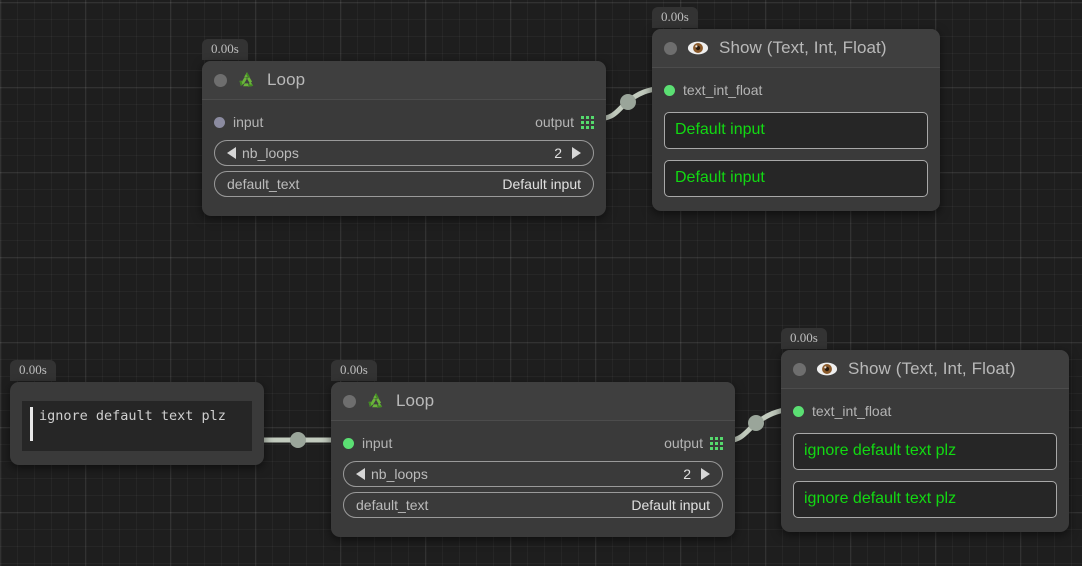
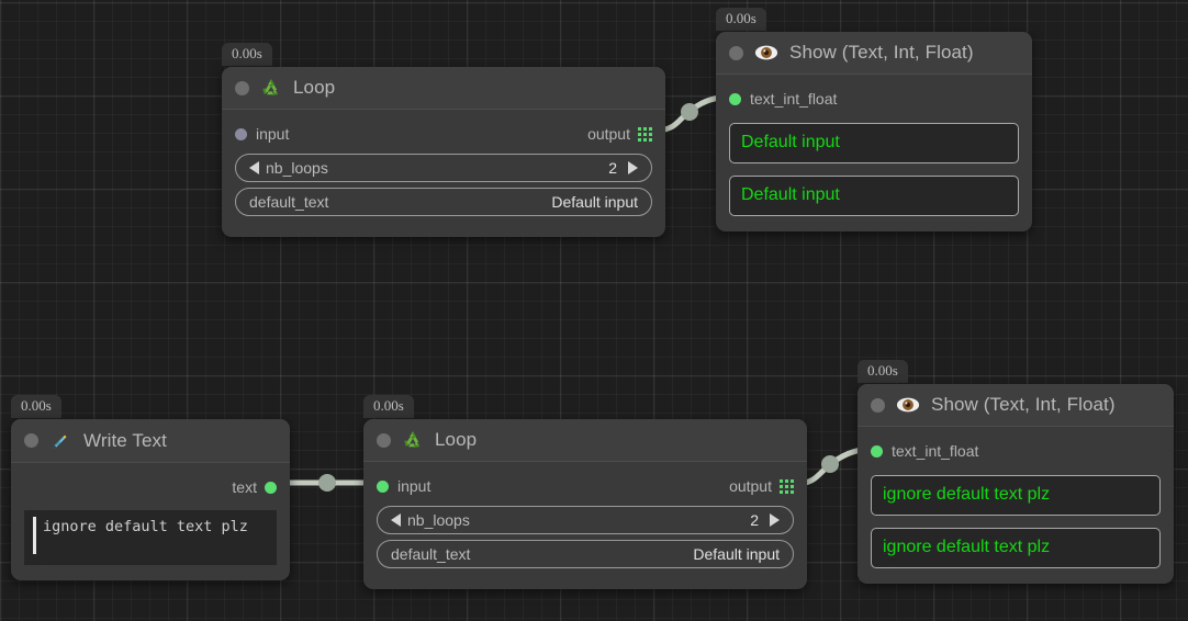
  0.00s
  Loop
  input
  output
  nb_loops
  2
  default_text
  Default input
  0.00s
  Show (Text, Int, Float)
  text_int_float
  Default input
  Default input
  0.00s
+ Write Text
+ text
  ignore default text plz
  0.00s
  Loop
  input
  output
  nb_loops
  2
  default_text
  Default input
  0.00s
  Show (Text, Int, Float)
  text_int_float
  ignore default text plz
  ignore default text plz
